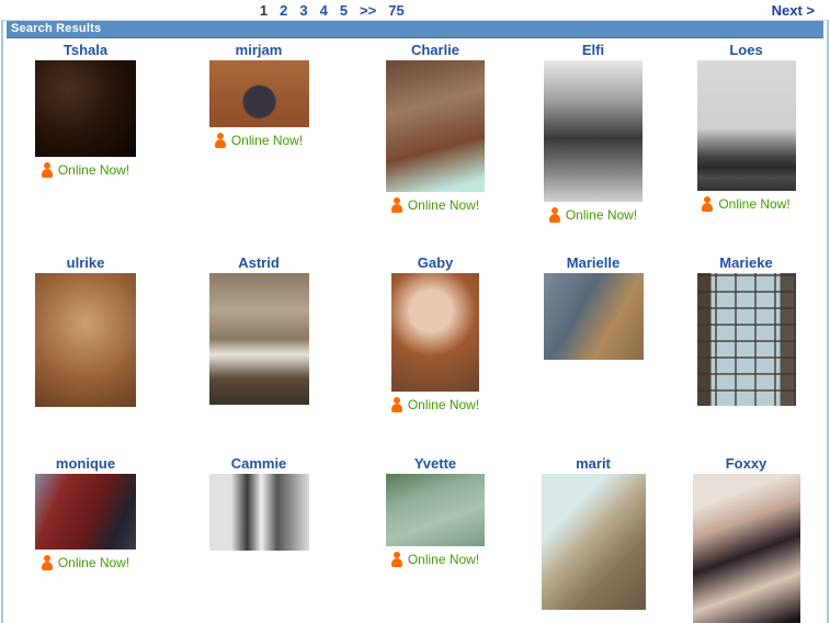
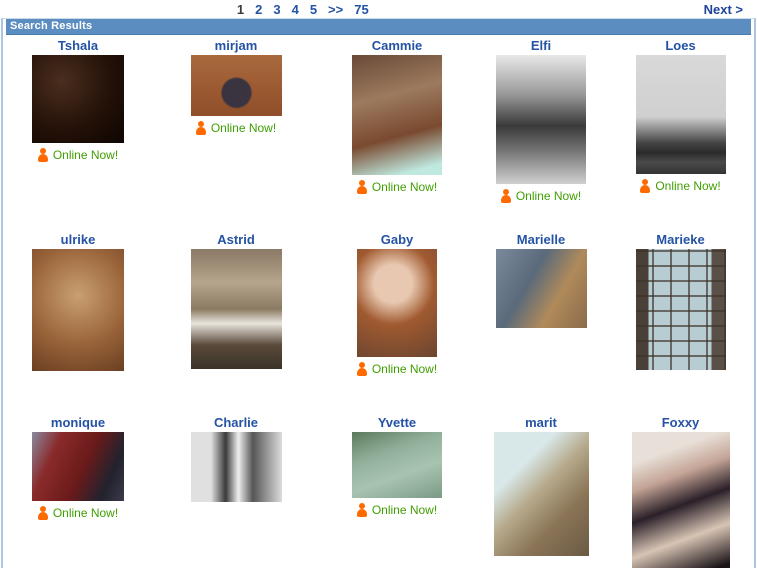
  1
  2
  3
  4
  5
  >>
  75
  Next >
  Search Results
  Tshala
  Online Now!
  mirjam
  Online Now!
- Charlie
+ Cammie
  Online Now!
  Elfi
  Online Now!
  Loes
  Online Now!
  ulrike
  Astrid
  Gaby
  Online Now!
  Marielle
  Marieke
  monique
  Online Now!
- Cammie
+ Charlie
  Yvette
  Online Now!
  marit
  Foxxy
